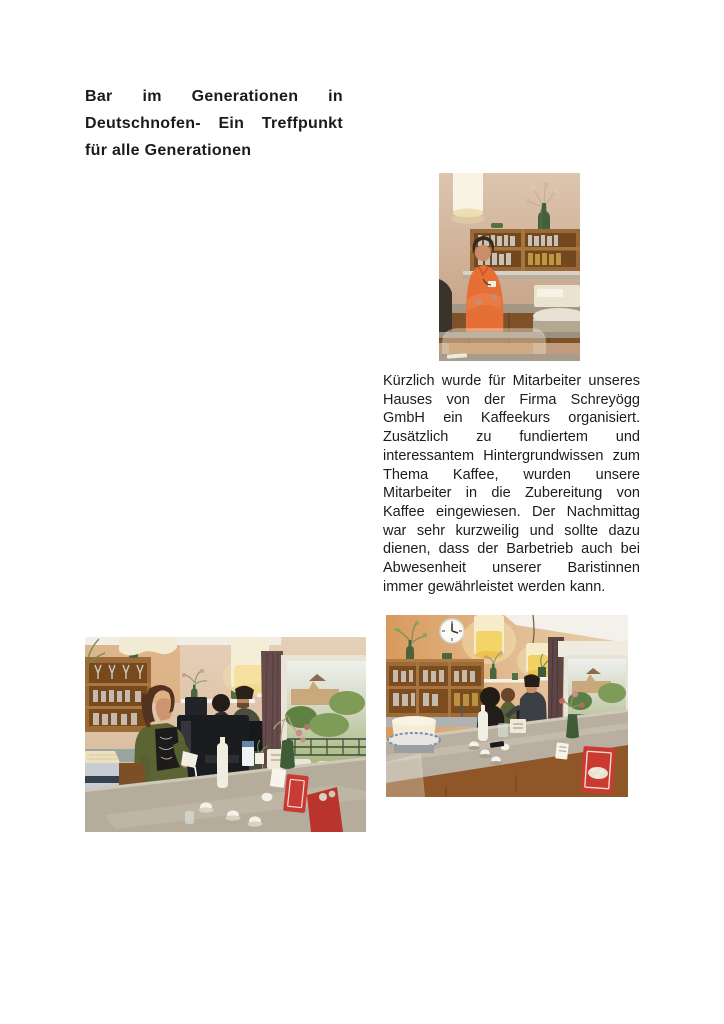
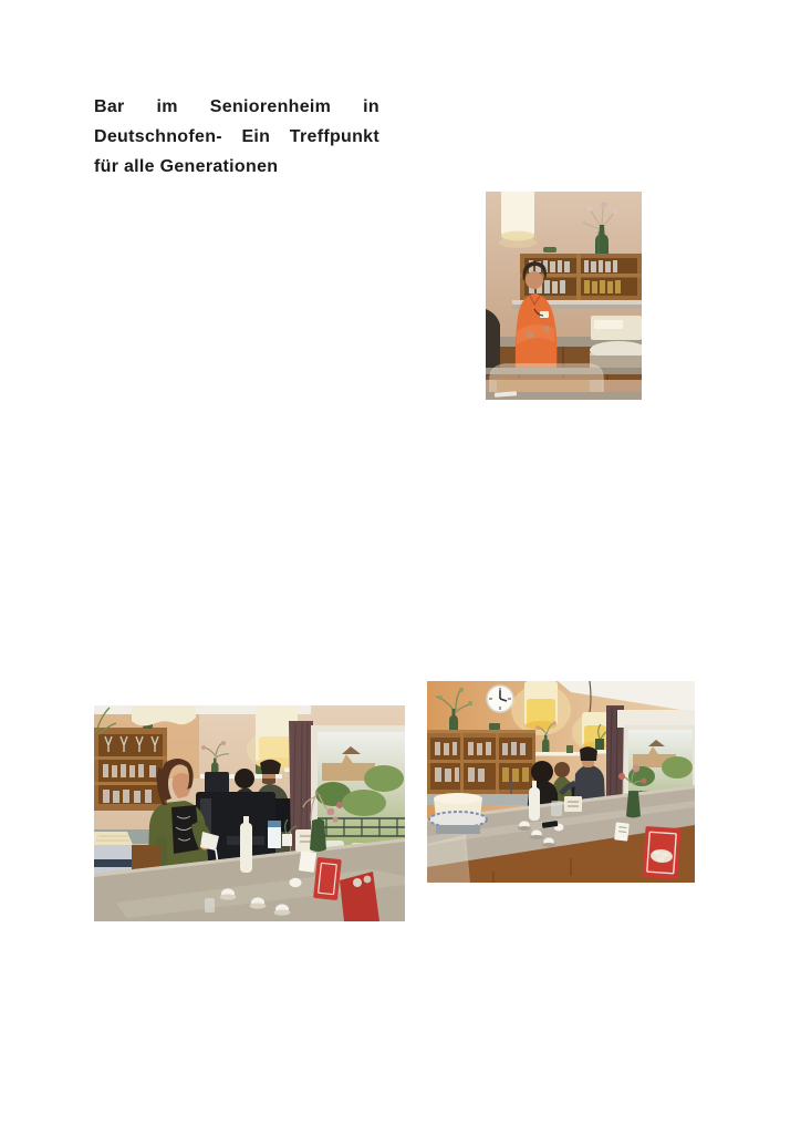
- Bar im Generationen in Deutschnofen- Ein Treffpunkt für alle Generationen
+ Bar im Seniorenheim in Deutschnofen- Ein Treffpunkt für alle Generationen
- Kürzlich wurde für Mitarbeiter unseres Hauses von der Firma Schreyögg GmbH ein Kaffeekurs organisiert. Zusätzlich zu fundiertem und interessantem Hintergrundwissen zum Thema Kaffee, wurden unsere Mitarbeiter in die Zubereitung von Kaffee eingewiesen. Der Nachmittag war sehr kurzweilig und sollte dazu dienen, dass der Barbetrieb auch bei Abwesenheit unserer Baristinnen immer gewährleistet werden kann.
